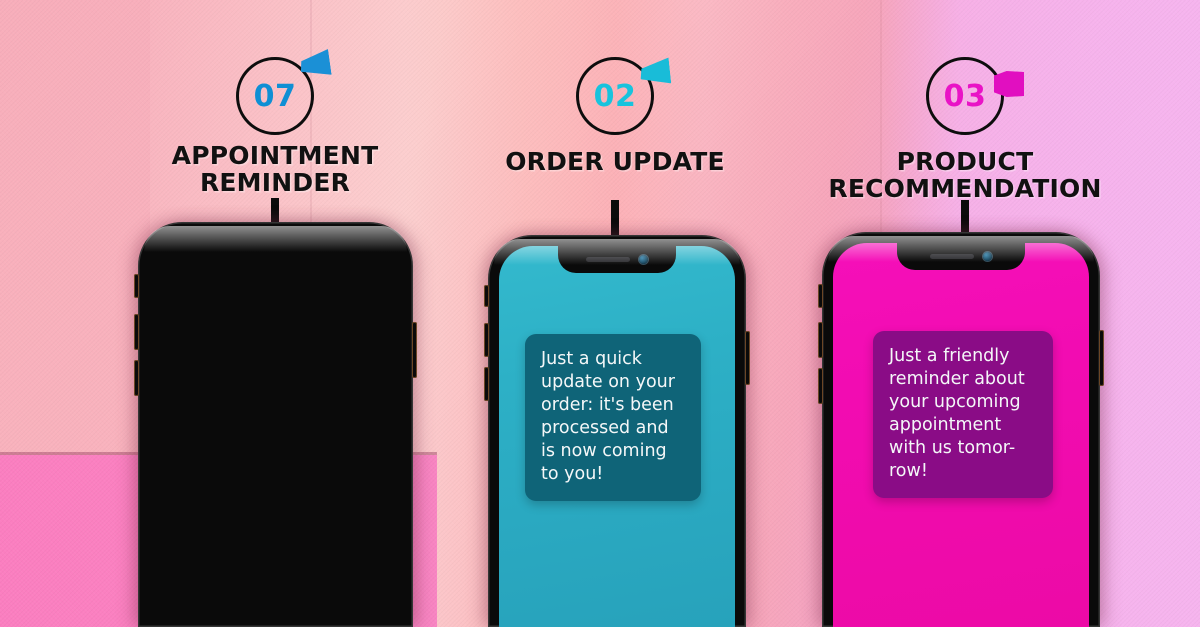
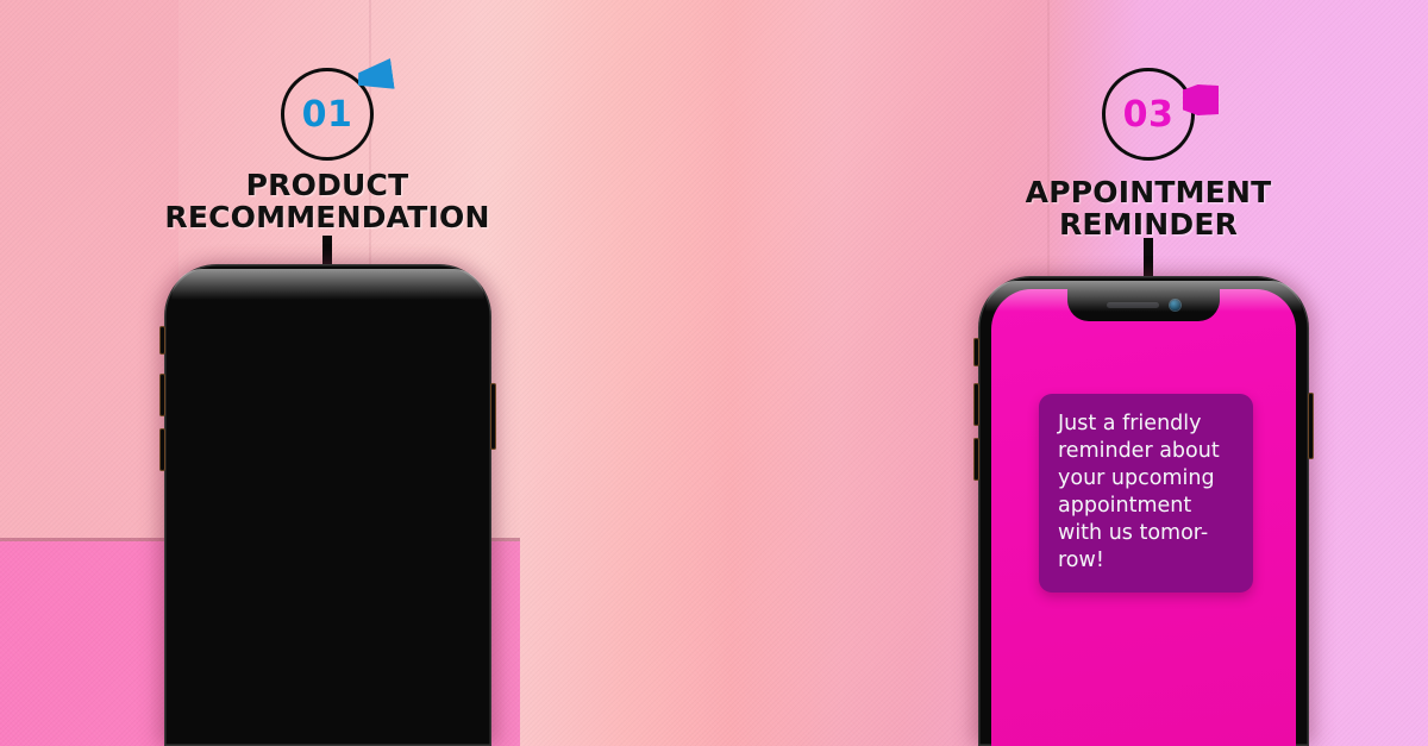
- 07
+ 01
- APPOINTMENT REMINDER
+ PRODUCT RECOMMENDATION
- 02
- ORDER UPDATE
- Just a quick update on your order: it's been processed and is now coming to you!
  03
- PRODUCT RECOMMENDATION
+ APPOINTMENT REMINDER
  Just a friendly reminder about your upcoming appointment with us tomor-row!
